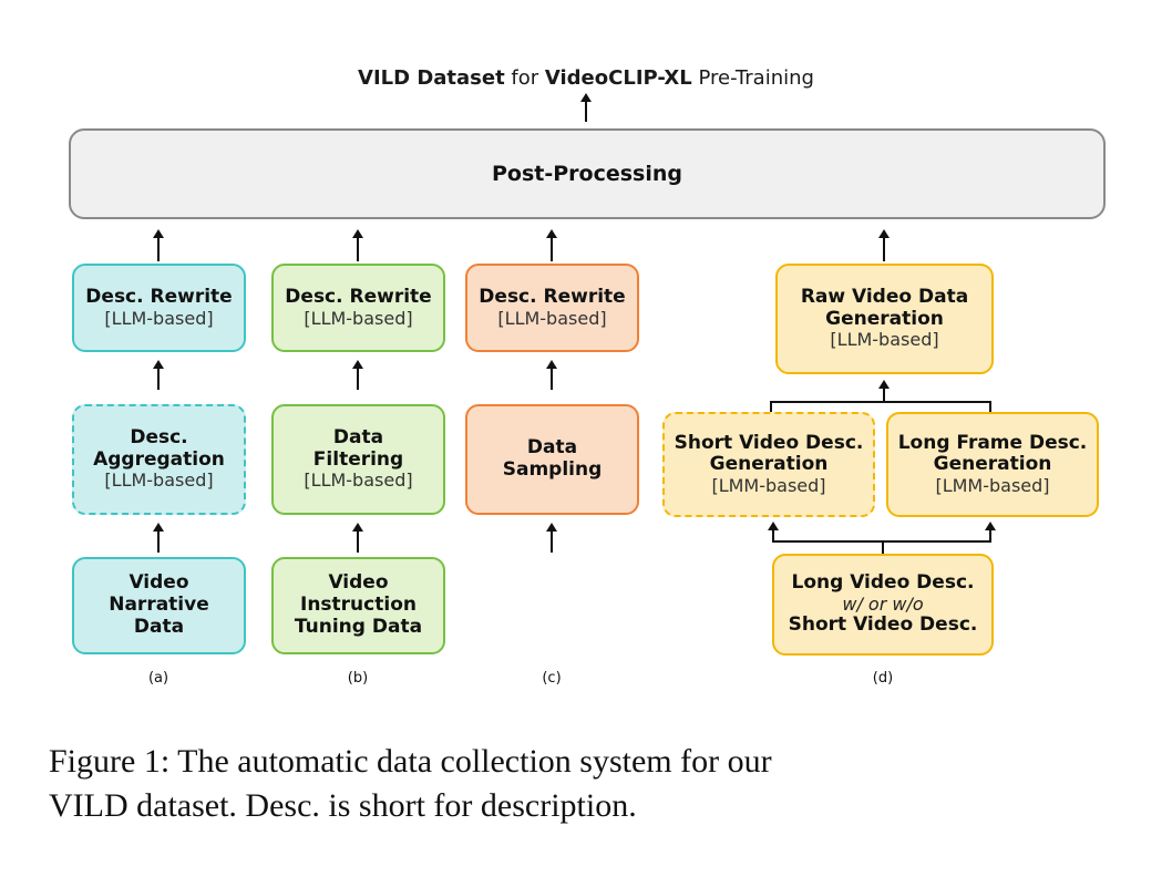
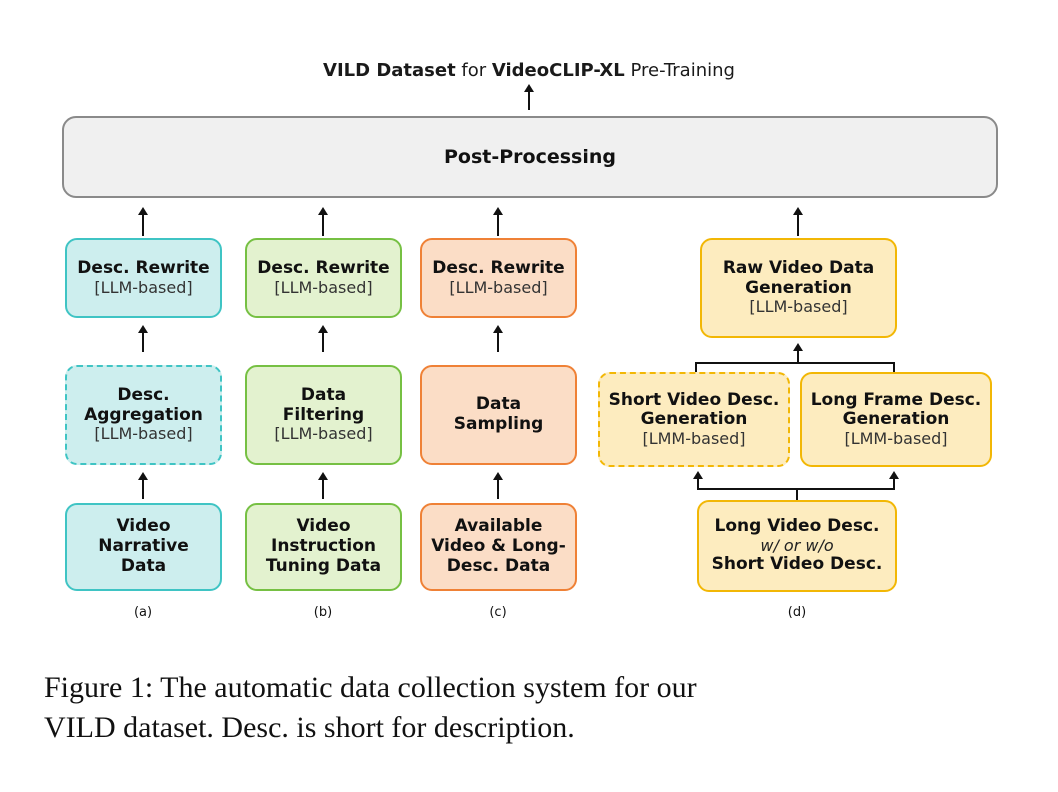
  VILD Dataset for VideoCLIP-XL Pre-Training
  Post-Processing
  Desc. Rewrite
  [LLM-based]
  Desc.
  Aggregation
  [LLM-based]
  Video
  Narrative
  Data
  (a)
  Desc. Rewrite
  [LLM-based]
  Data
  Filtering
  [LLM-based]
  Video
  Instruction
  Tuning Data
  (b)
  Desc. Rewrite
  [LLM-based]
  Data
  Sampling
+ Available
+ Video & Long-
+ Desc. Data
  (c)
  Raw Video Data
  Generation
  [LLM-based]
  Short Video Desc.
  Generation
  [LMM-based]
  Long Frame Desc.
  Generation
  [LMM-based]
  Long Video Desc.
  w/ or w/o
  Short Video Desc.
  (d)
  Figure 1: The automatic data collection system for our
  VILD dataset. Desc. is short for description.
